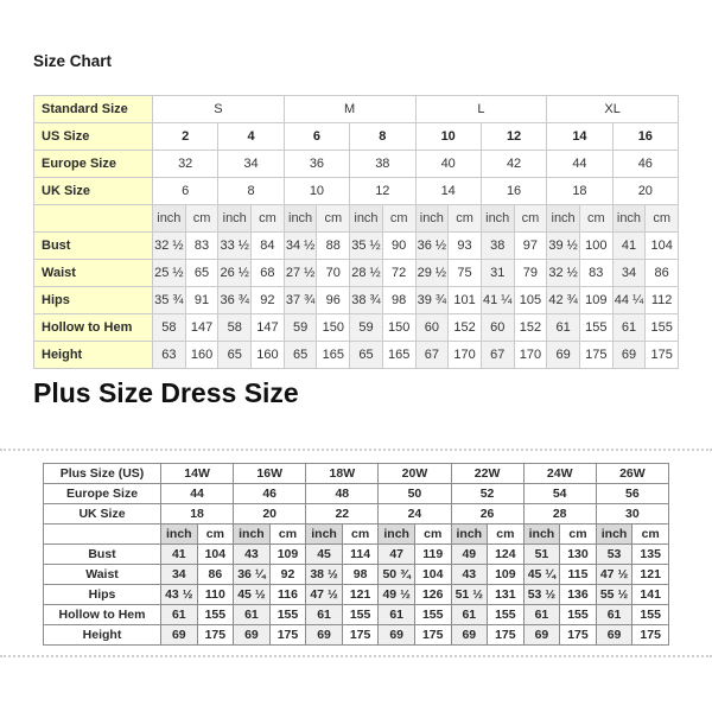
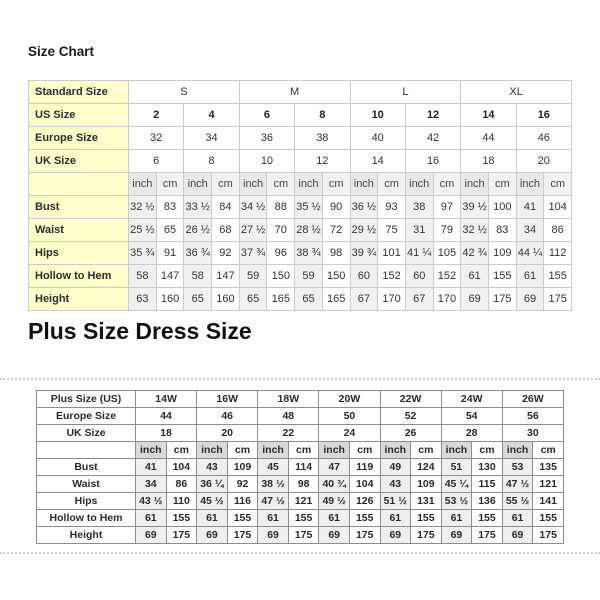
  Size Chart
  Standard Size	S	M	L	XL
  US Size	2	4	6	8	10	12	14	16
  Europe Size	32	34	36	38	40	42	44	46
  UK Size	6	8	10	12	14	16	18	20
  	inch	cm	inch	cm	inch	cm	inch	cm	inch	cm	inch	cm	inch	cm	inch	cm
  Bust	32 ½	83	33 ½	84	34 ½	88	35 ½	90	36 ½	93	38	97	39 ½	100	41	104
  Waist	25 ½	65	26 ½	68	27 ½	70	28 ½	72	29 ½	75	31	79	32 ½	83	34	86
  Hips	35 ¾	91	36 ¾	92	37 ¾	96	38 ¾	98	39 ¾	101	41 ¼	105	42 ¾	109	44 ¼	112
  Hollow to Hem	58	147	58	147	59	150	59	150	60	152	60	152	61	155	61	155
  Height	63	160	65	160	65	165	65	165	67	170	67	170	69	175	69	175
  Plus Size Dress Size
  Plus Size (US)	14W	16W	18W	20W	22W	24W	26W
  Europe Size	44	46	48	50	52	54	56
  UK Size	18	20	22	24	26	28	30
  	inch	cm	inch	cm	inch	cm	inch	cm	inch	cm	inch	cm	inch	cm
  Bust	41	104	43	109	45	114	47	119	49	124	51	130	53	135
- Waist	34	86	36 ¼	92	38 ½	98	50 ¾	104	43	109	45 ¼	115	47 ½	121
+ Waist	34	86	36 ¼	92	38 ½	98	40 ¾	104	43	109	45 ¼	115	47 ½	121
  Hips	43 ½	110	45 ½	116	47 ½	121	49 ½	126	51 ½	131	53 ½	136	55 ½	141
  Hollow to Hem	61	155	61	155	61	155	61	155	61	155	61	155	61	155
  Height	69	175	69	175	69	175	69	175	69	175	69	175	69	175
